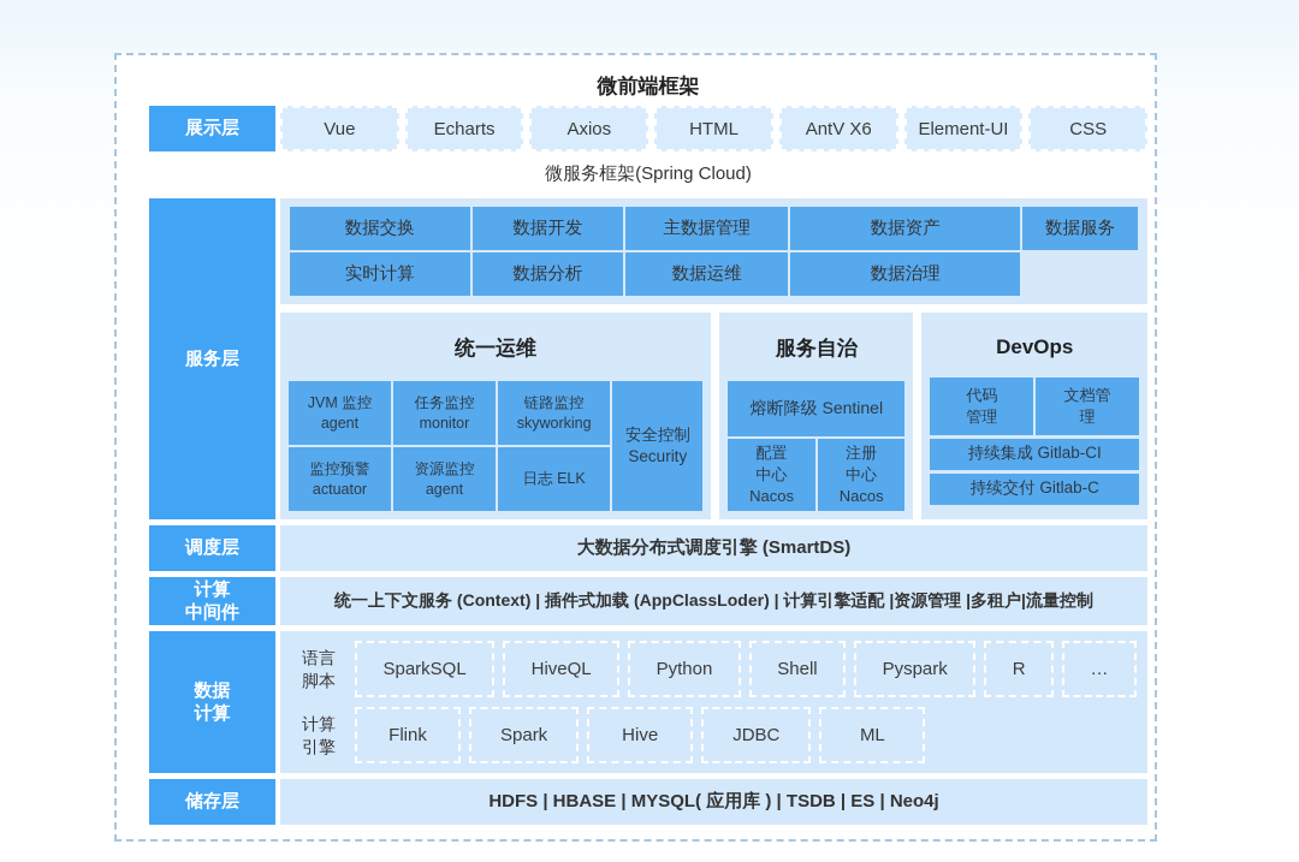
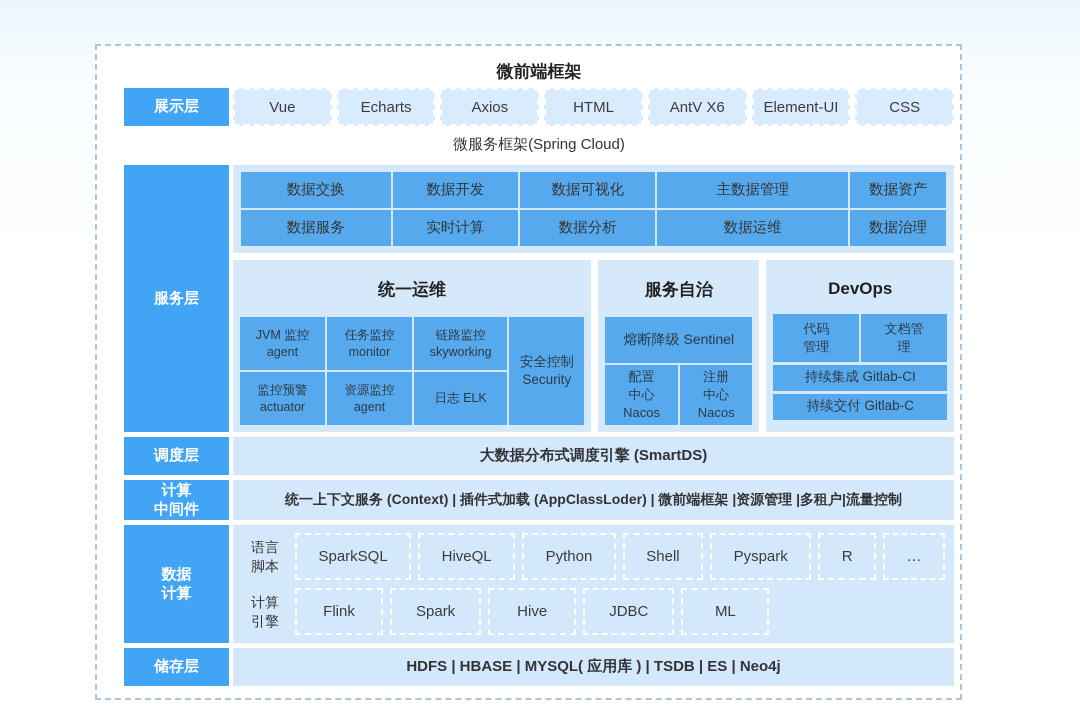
  微前端框架
  展示层
  Vue
  Echarts
  Axios
  HTML
  AntV X6
  Element-UI
  CSS
  微服务框架(Spring Cloud)
  服务层
  数据交换
  数据开发
+ 数据可视化
  主数据管理
  数据资产
  数据服务
  实时计算
  数据分析
  数据运维
  数据治理
  统一运维
  JVM 监控
  agent
  任务监控
  monitor
  链路监控
  skyworking
  安全控制
  Security
  监控预警
  actuator
  资源监控
  agent
  日志 ELK
  服务自治
  熔断降级 Sentinel
  配置
  中心
  Nacos
  注册
  中心
  Nacos
  DevOps
  代码
  管理
  文档管
  理
  持续集成 Gitlab-CI
  持续交付 Gitlab-C
  调度层
  大数据分布式调度引擎 (SmartDS)
  计算
  中间件
- 统一上下文服务 (Context) | 插件式加载 (AppClassLoder) | 计算引擎适配 |资源管理 |多租户|流量控制
+ 统一上下文服务 (Context) | 插件式加载 (AppClassLoder) | 微前端框架 |资源管理 |多租户|流量控制
  数据
  计算
  语言
  脚本
  SparkSQL
  HiveQL
  Python
  Shell
  Pyspark
  R
  …
  计算
  引擎
  Flink
  Spark
  Hive
  JDBC
  ML
  储存层
  HDFS | HBASE | MYSQL( 应用库 ) | TSDB | ES | Neo4j
